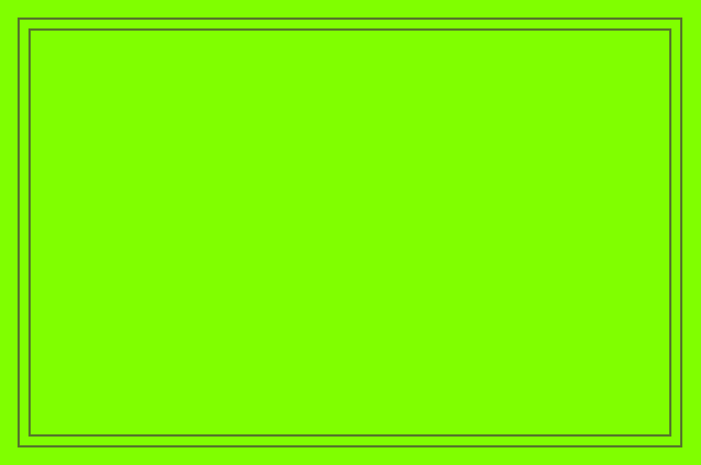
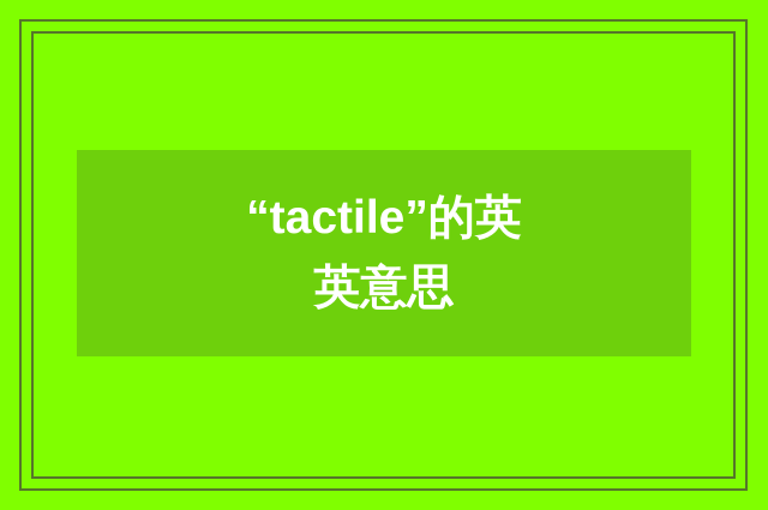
+ “tactile”的英英意思
